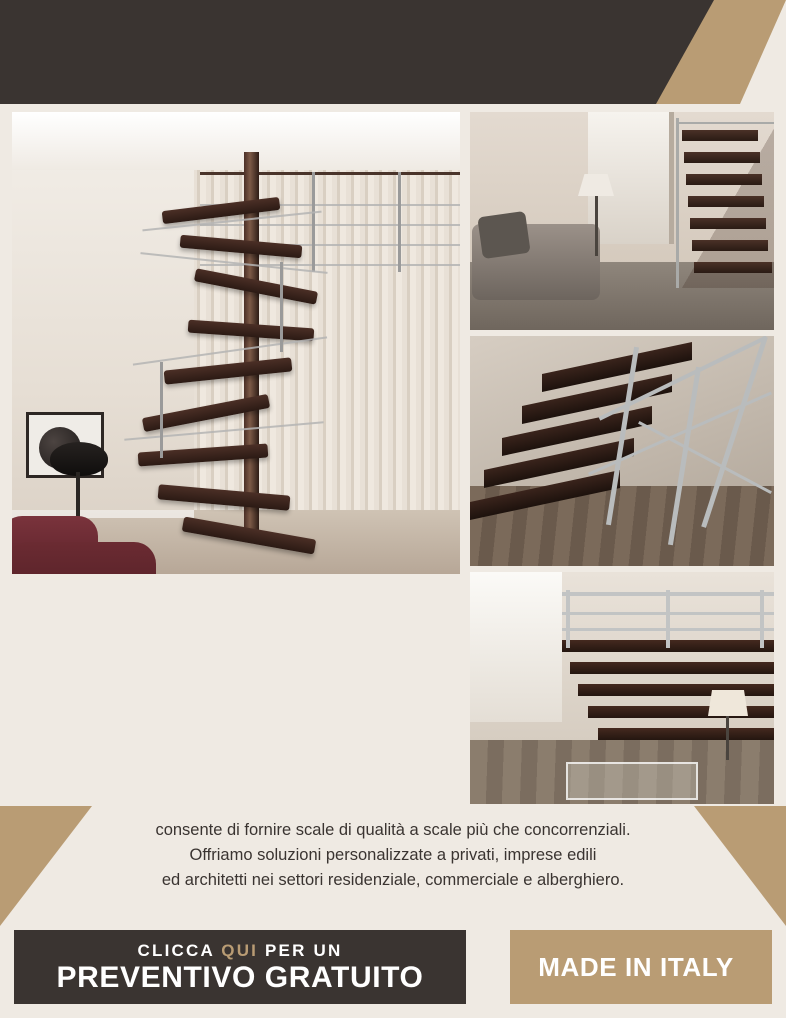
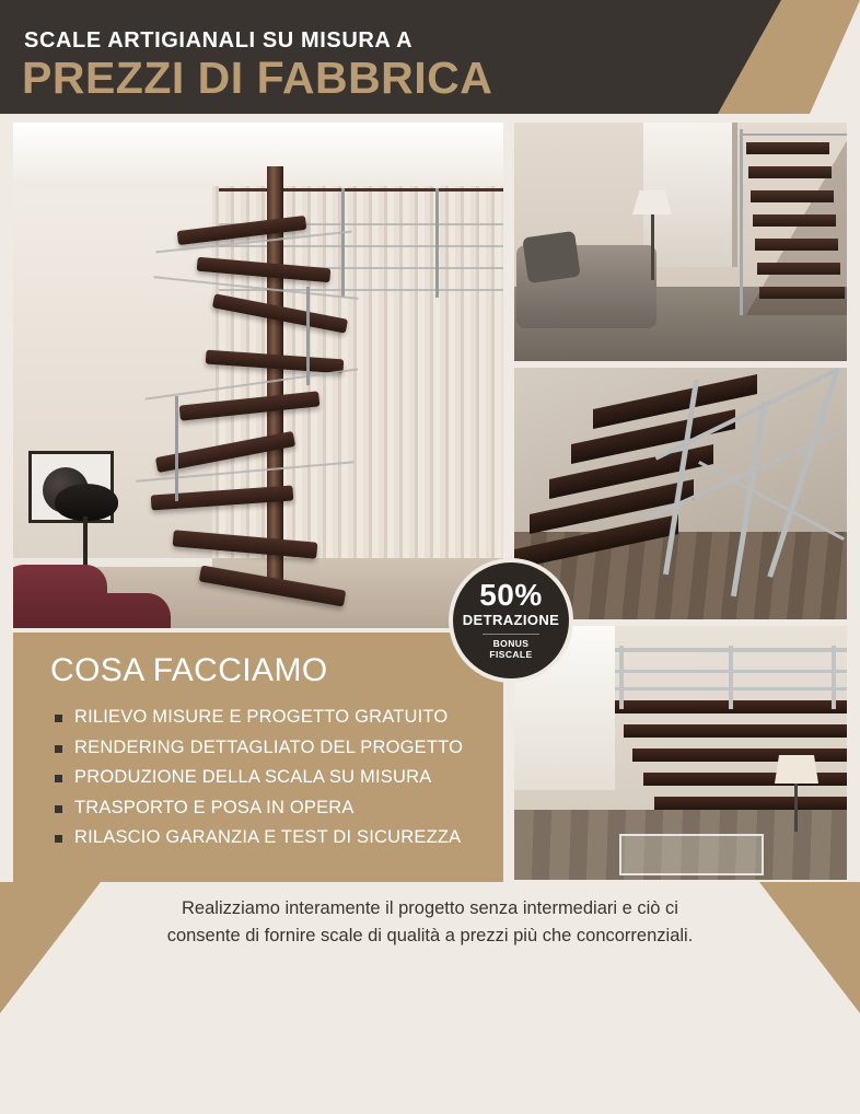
+ SCALE ARTIGIANALI SU MISURA A
+ PREZZI DI FABBRICA
+ 50%
+ DETRAZIONE
+ BONUS
+ FISCALE
+ COSA FACCIAMO
+ RILIEVO MISURE E PROGETTO GRATUITO
+ RENDERING DETTAGLIATO DEL PROGETTO
+ PRODUZIONE DELLA SCALA SU MISURA
+ TRASPORTO E POSA IN OPERA
+ RILASCIO GARANZIA E TEST DI SICUREZZA
+ Realizziamo interamente il progetto senza intermediari e ciò ci
- consente di fornire scale di qualità a scale più che concorrenziali.
+ consente di fornire scale di qualità a prezzi più che concorrenziali.
- Offriamo soluzioni personalizzate a privati, imprese edili
- ed architetti nei settori residenziale, commerciale e alberghiero.
- CLICCA QUI PER UN
- PREVENTIVO GRATUITO
- MADE IN ITALY
